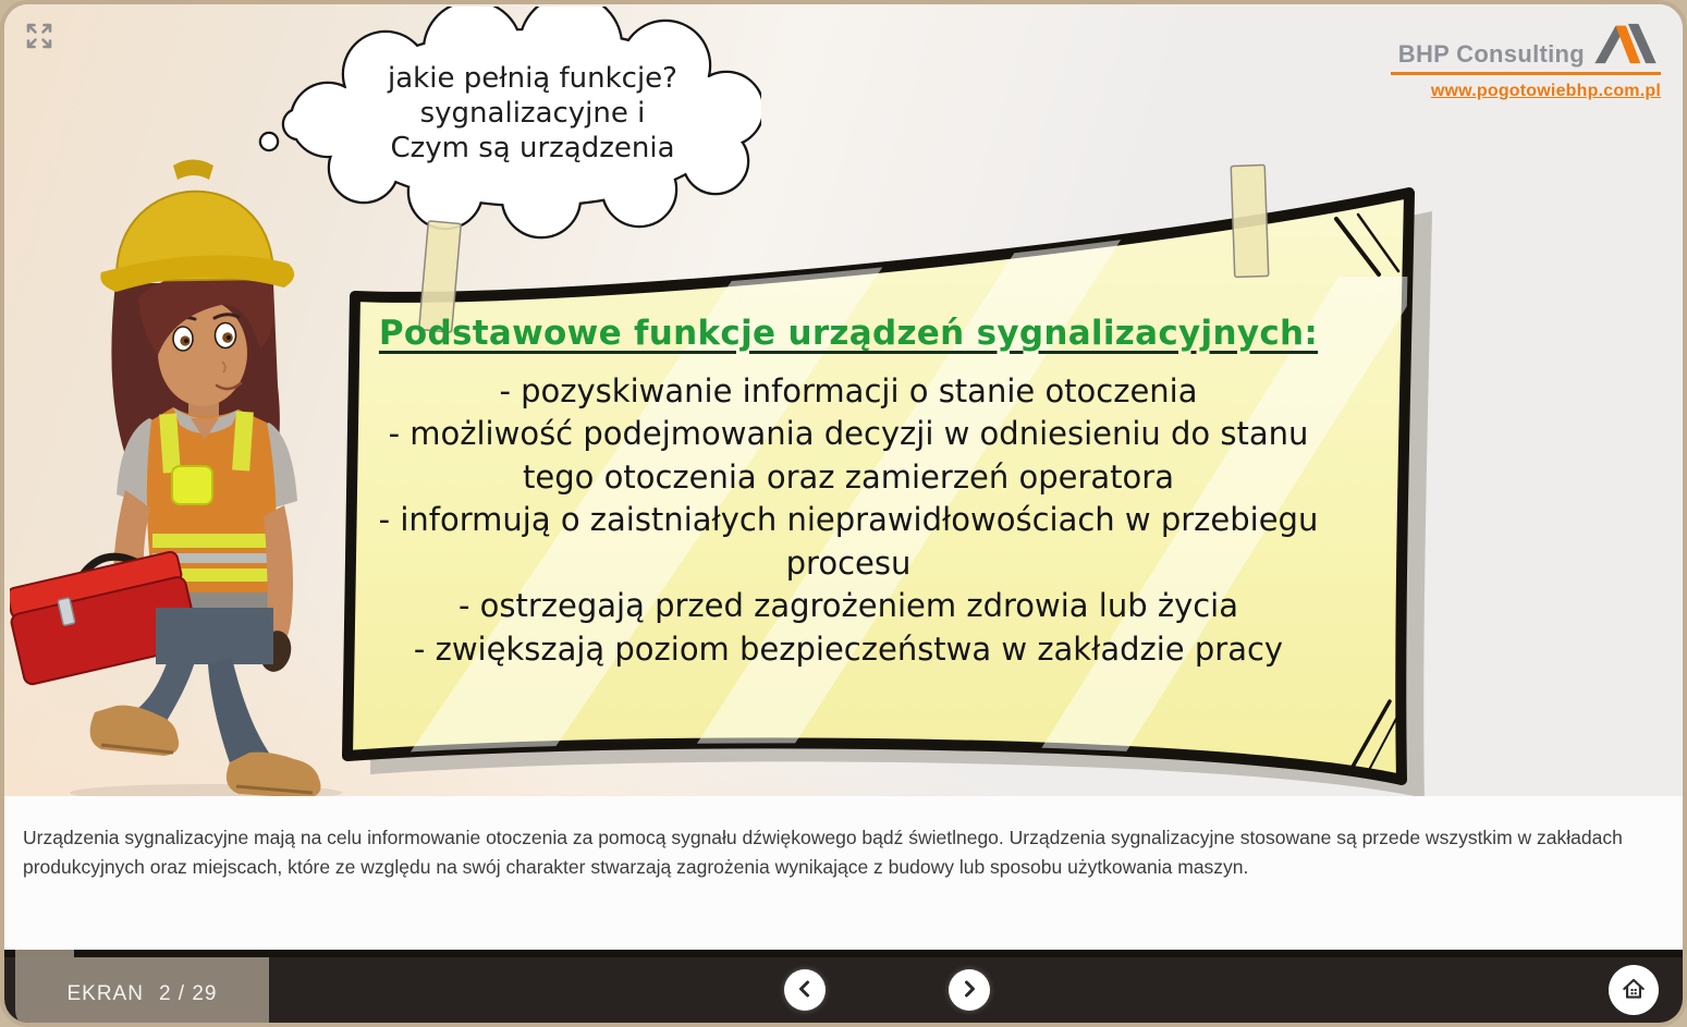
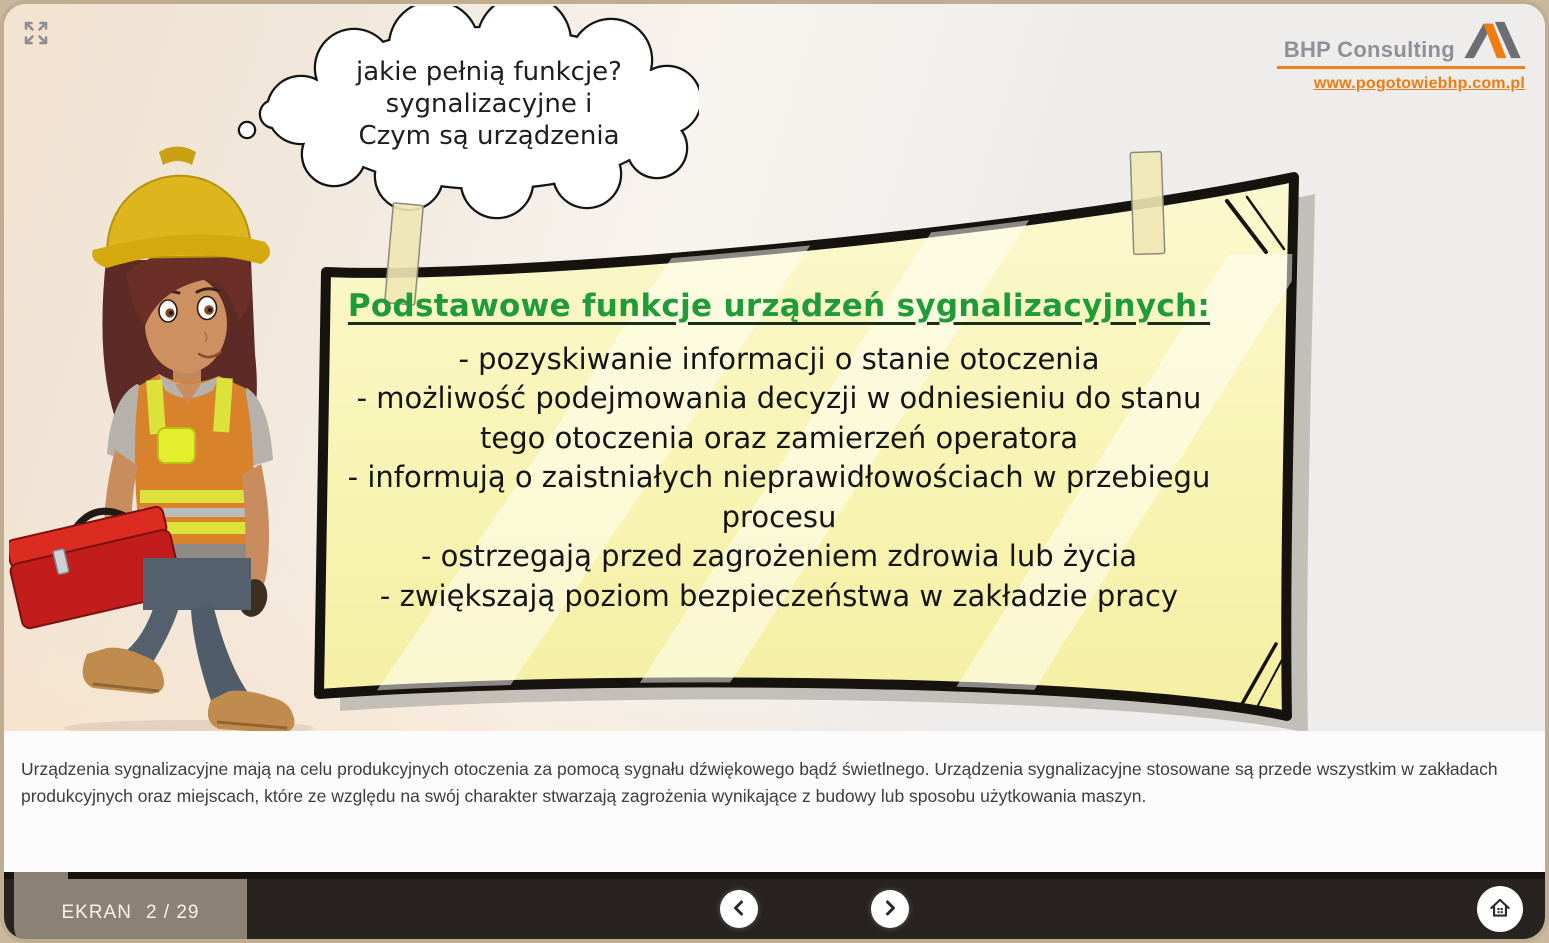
  BHP Consulting
  www.pogotowiebhp.com.pl
  jakie pełnią funkcje?
  sygnalizacyjne i
  Czym są urządzenia
  Podstawowe funkcje urządzeń sygnalizacyjnych:
  - pozyskiwanie informacji o stanie otoczenia
  - możliwość podejmowania decyzji w odniesieniu do stanu tego otoczenia oraz zamierzeń operatora
  - informują o zaistniałych nieprawidłowościach w przebiegu procesu
  - ostrzegają przed zagrożeniem zdrowia lub życia
  - zwiększają poziom bezpieczeństwa w zakładzie pracy
- Urządzenia sygnalizacyjne mają na celu informowanie otoczenia za pomocą sygnału dźwiękowego bądź świetlnego. Urządzenia sygnalizacyjne stosowane są przede wszystkim w zakładach produkcyjnych oraz miejscach, które ze względu na swój charakter stwarzają zagrożenia wynikające z budowy lub sposobu użytkowania maszyn.
+ Urządzenia sygnalizacyjne mają na celu produkcyjnych otoczenia za pomocą sygnału dźwiękowego bądź świetlnego. Urządzenia sygnalizacyjne stosowane są przede wszystkim w zakładach produkcyjnych oraz miejscach, które ze względu na swój charakter stwarzają zagrożenia wynikające z budowy lub sposobu użytkowania maszyn.
  EKRAN
  2 / 29
